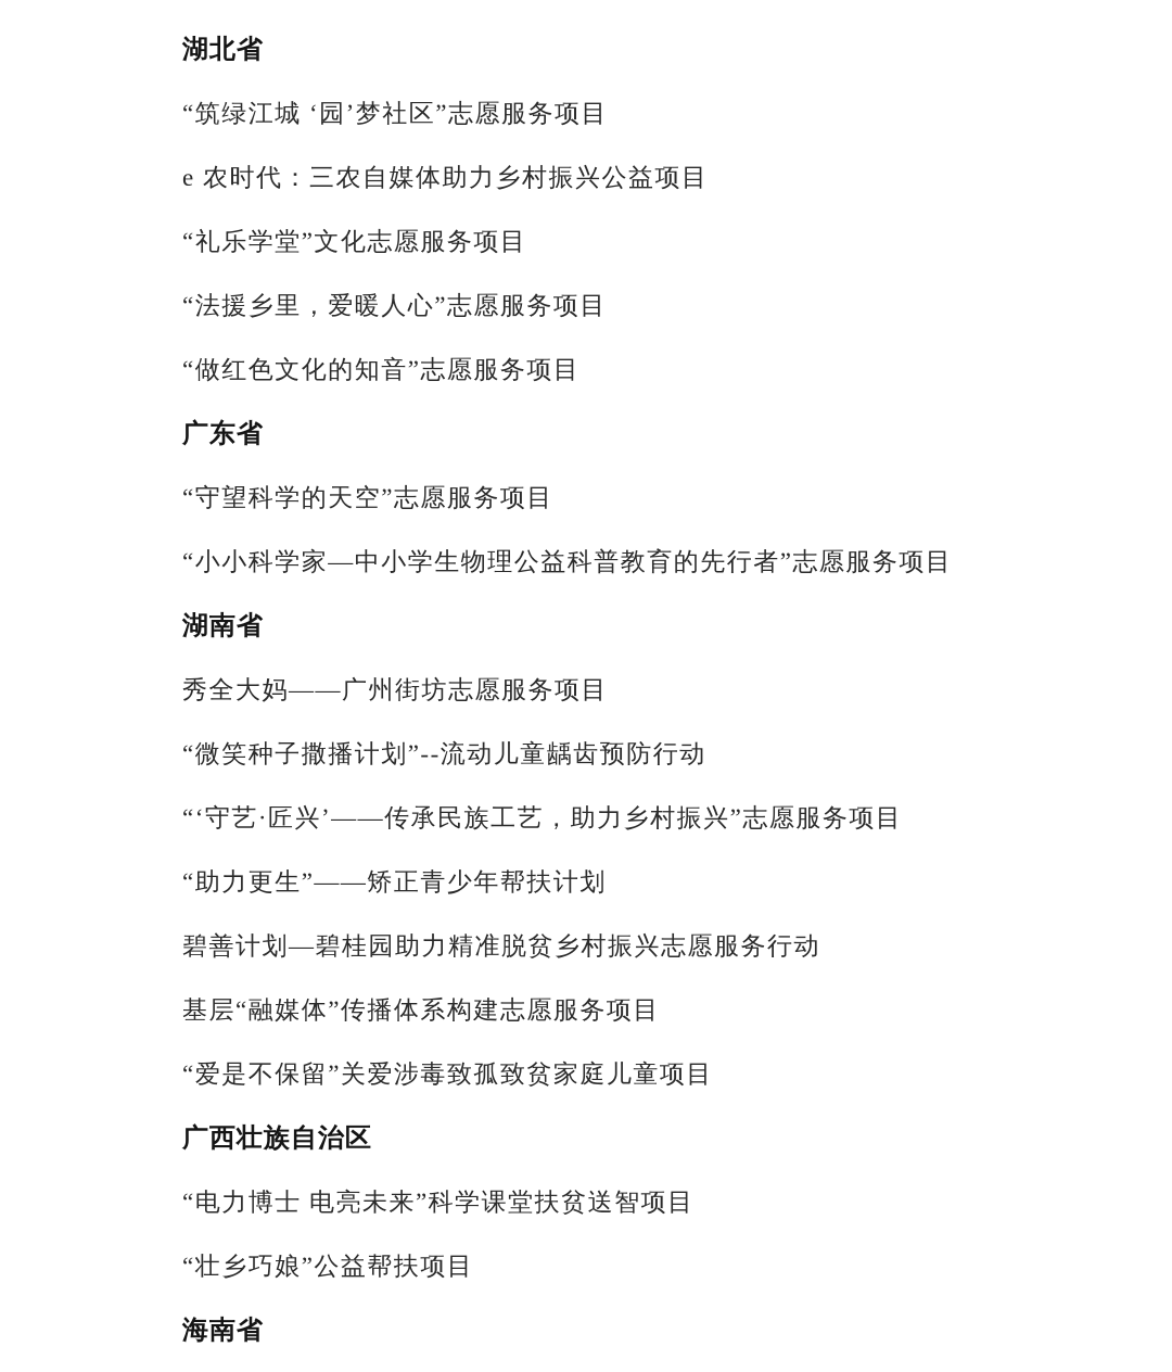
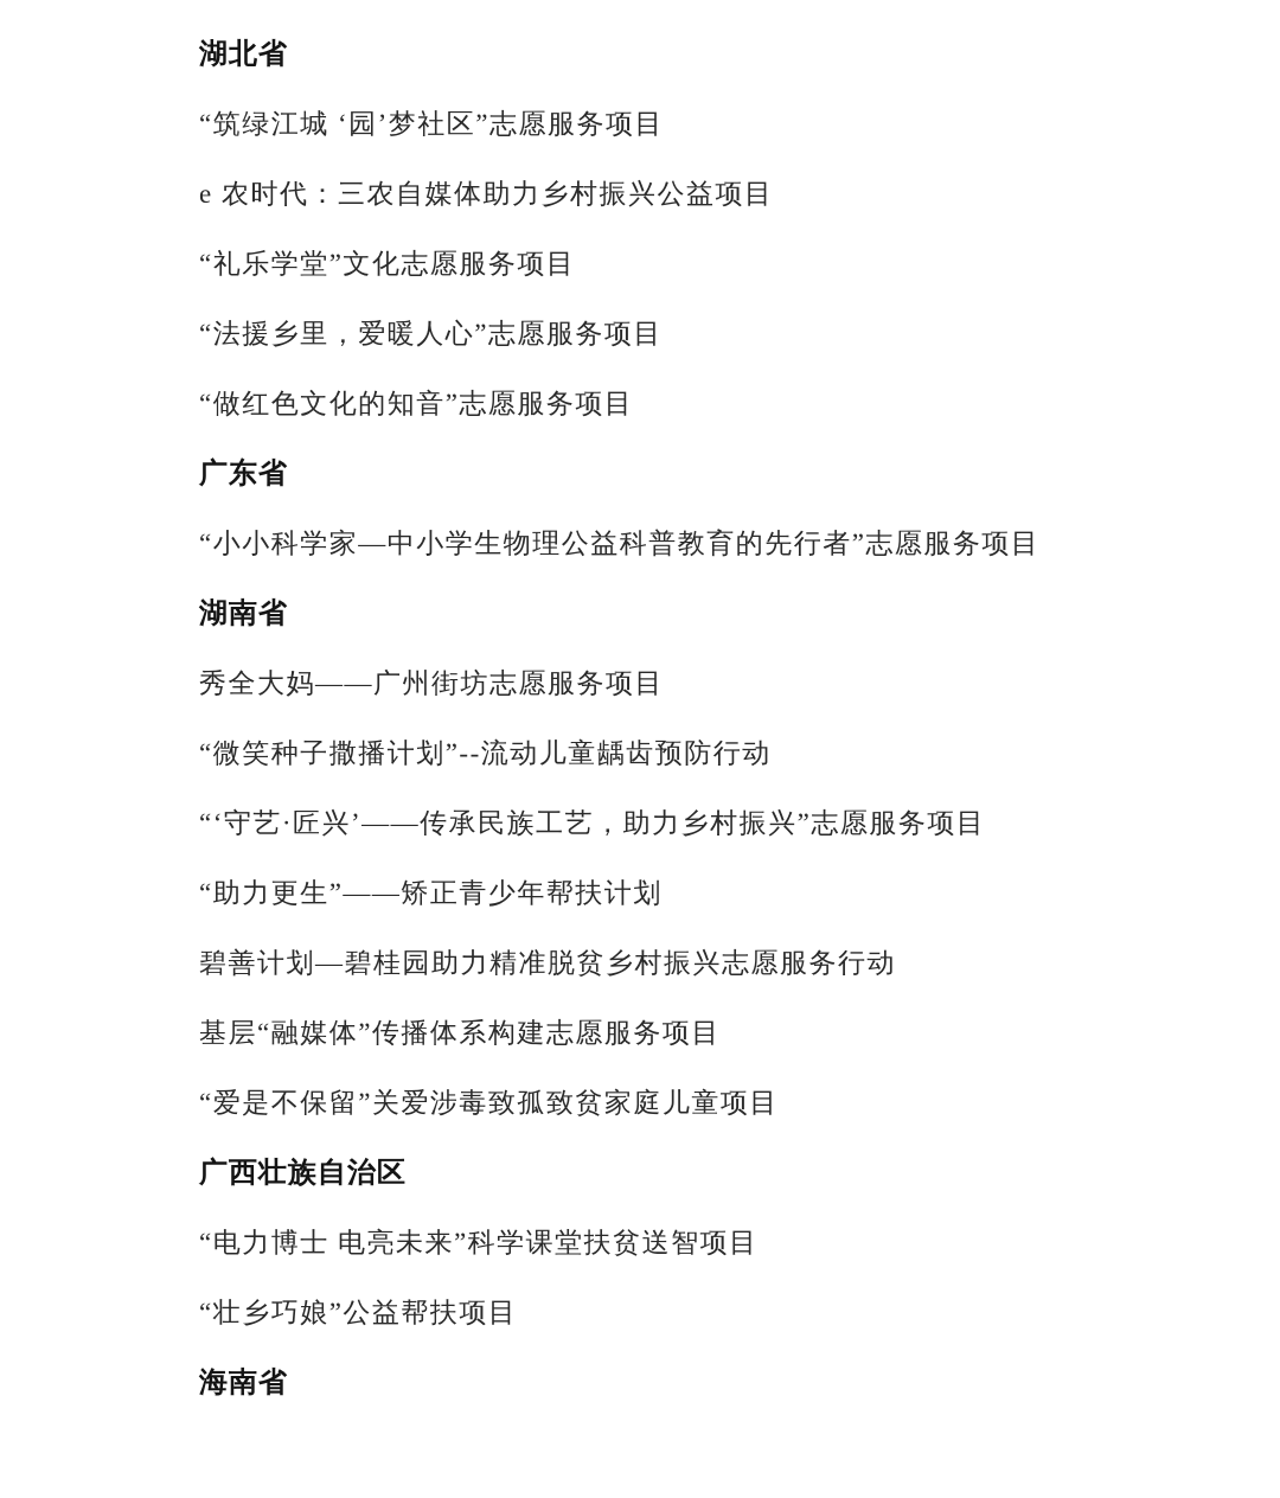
  湖北省
  “筑绿江城 ‘园’梦社区”志愿服务项目
  e 农时代：三农自媒体助力乡村振兴公益项目
  “礼乐学堂”文化志愿服务项目
  “法援乡里，爱暖人心”志愿服务项目
  “做红色文化的知音”志愿服务项目
  广东省
- “守望科学的天空”志愿服务项目
  “小小科学家—中小学生物理公益科普教育的先行者”志愿服务项目
  湖南省
  秀全大妈——广州街坊志愿服务项目
  “微笑种子撒播计划”--流动儿童龋齿预防行动
  “‘守艺·匠兴’——传承民族工艺，助力乡村振兴”志愿服务项目
  “助力更生”——矫正青少年帮扶计划
  碧善计划—碧桂园助力精准脱贫乡村振兴志愿服务行动
  基层“融媒体”传播体系构建志愿服务项目
  “爱是不保留”关爱涉毒致孤致贫家庭儿童项目
  广西壮族自治区
  “电力博士 电亮未来”科学课堂扶贫送智项目
  “壮乡巧娘”公益帮扶项目
  海南省
